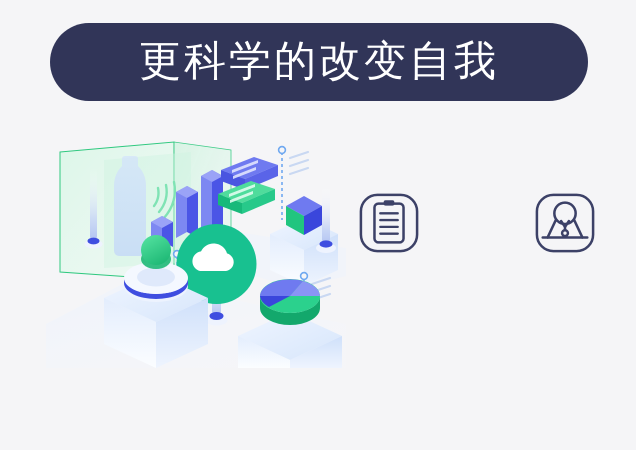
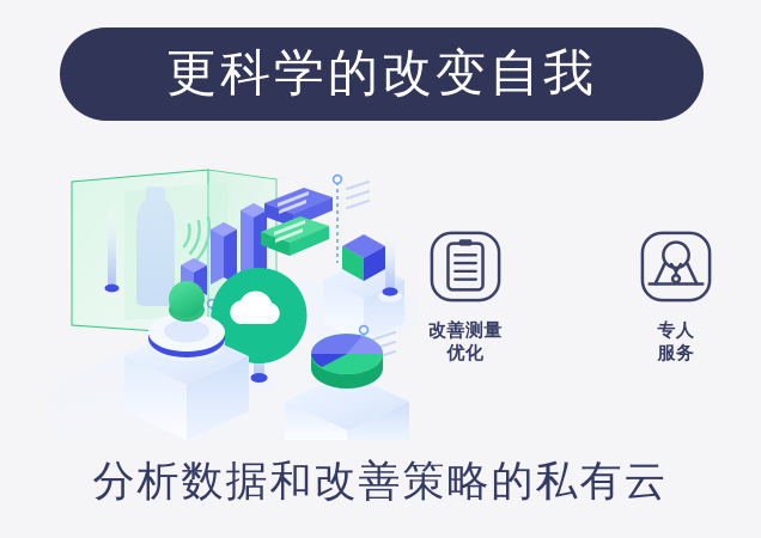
  更科学的改变自我
+ 改善测量
+ 优化
+ 专人
+ 服务
+ 分析数据和改善策略的私有云
